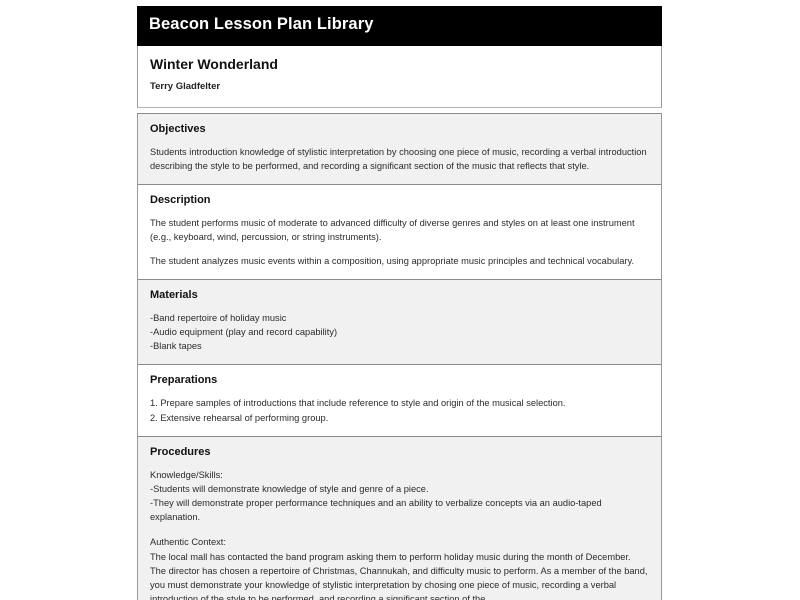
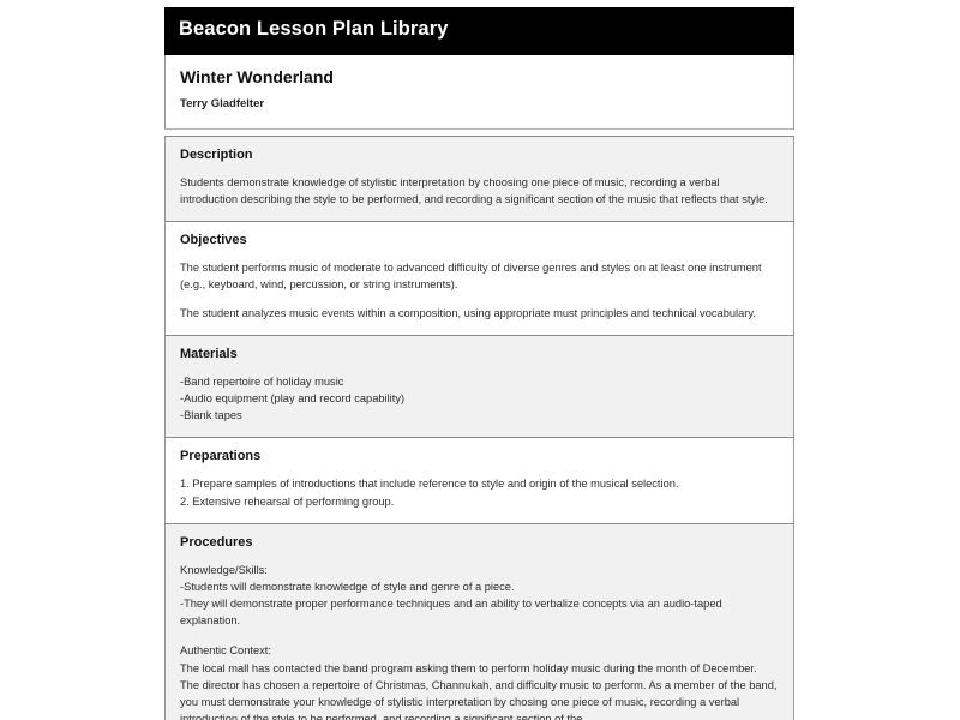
  Beacon Lesson Plan Library
  Winter Wonderland
  Terry Gladfelter
- Objectives
+ Description
- Students introduction knowledge of stylistic interpretation by choosing one piece of music, recording a verbal introduction describing the style to be performed, and recording a significant section of the music that reflects that style.
+ Students demonstrate knowledge of stylistic interpretation by choosing one piece of music, recording a verbal introduction describing the style to be performed, and recording a significant section of the music that reflects that style.
- Description
+ Objectives
  The student performs music of moderate to advanced difficulty of diverse genres and styles on at least one instrument (e.g., keyboard, wind, percussion, or string instruments).
- The student analyzes music events within a composition, using appropriate music principles and technical vocabulary.
+ The student analyzes music events within a composition, using appropriate must principles and technical vocabulary.
  Materials
  -Band repertoire of holiday music
  -Audio equipment (play and record capability)
  -Blank tapes
  Preparations
  1. Prepare samples of introductions that include reference to style and origin of the musical selection.
  2. Extensive rehearsal of performing group.
  Procedures
  Knowledge/Skills:
  -Students will demonstrate knowledge of style and genre of a piece.
  -They will demonstrate proper performance techniques and an ability to verbalize concepts via an audio-taped explanation.
  Authentic Context:
  The local mall has contacted the band program asking them to perform holiday music during the month of December. The director has chosen a repertoire of Christmas, Channukah, and difficulty music to perform. As a member of the band, you must demonstrate your knowledge of stylistic interpretation by chosing one piece of music, recording a verbal introduction of the style to be performed, and recording a significant section of the
